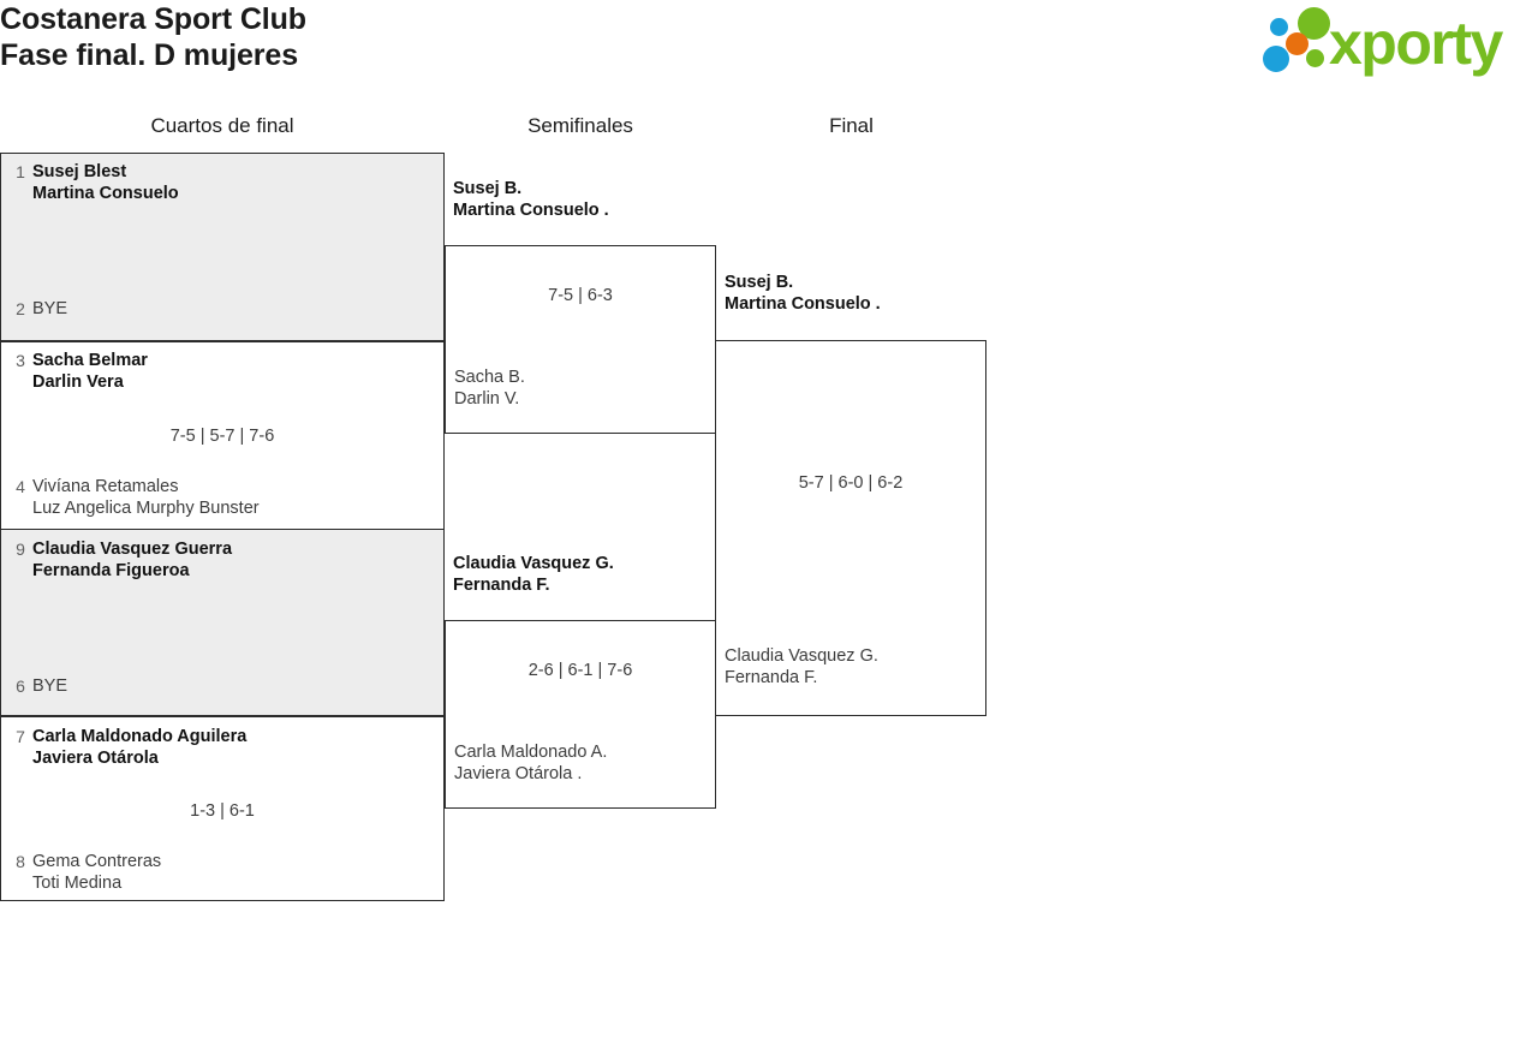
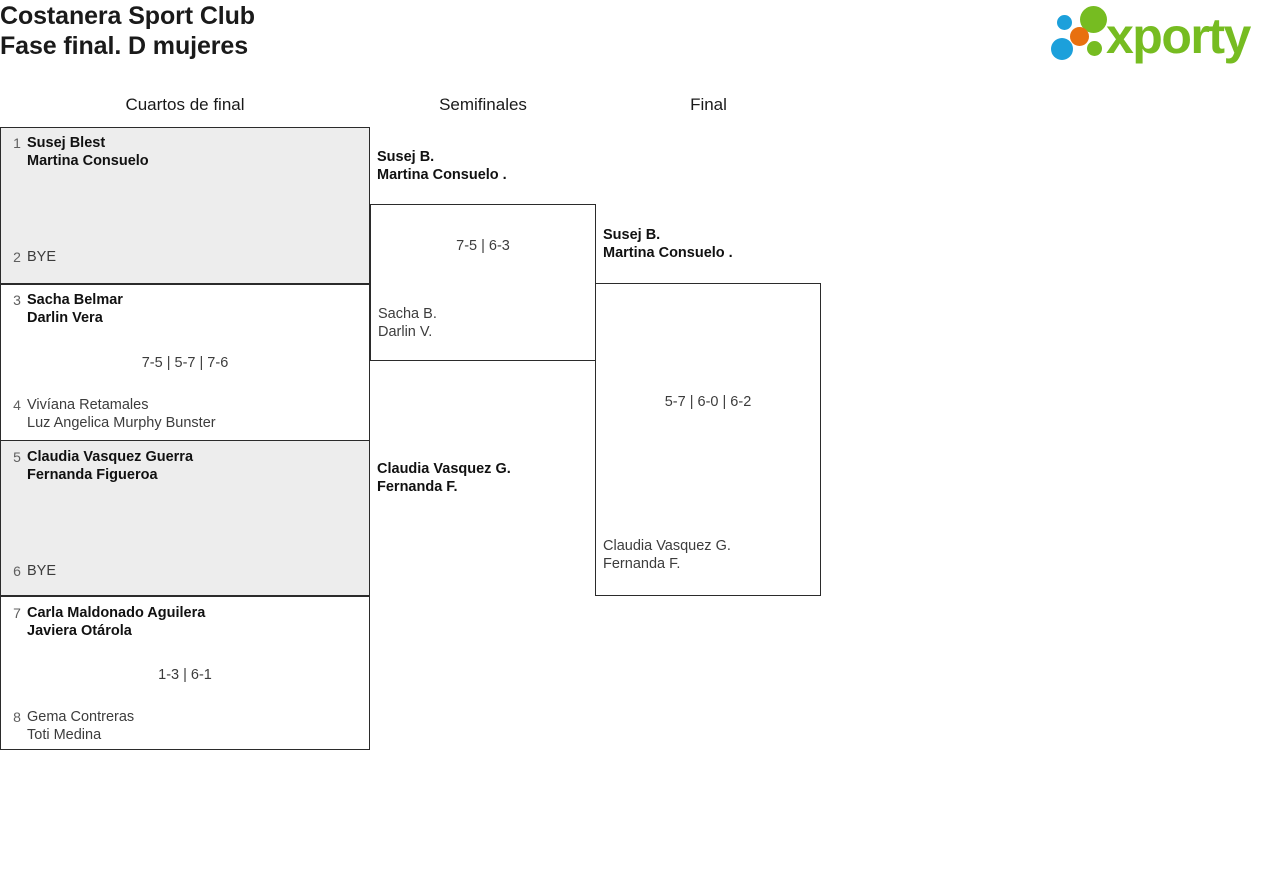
  Costanera Sport Club
  Fase final. D mujeres
  xporty
  Cuartos de final
  Semifinales
  Final
  1
  Susej Blest
  Martina Consuelo
  2
  BYE
  3
  Sacha Belmar
  Darlin Vera
  7-5 | 5-7 | 7-6
  4
  Vivíana Retamales
  Luz Angelica Murphy Bunster
- 9
+ 5
  Claudia Vasquez Guerra
  Fernanda Figueroa
  6
  BYE
  7
  Carla Maldonado Aguilera
  Javiera Otárola
  1-3 | 6-1
  8
  Gema Contreras
  Toti Medina
  Susej B.
  Martina Consuelo .
  7-5 | 6-3
  Sacha B.
  Darlin V.
  Claudia Vasquez G.
  Fernanda F.
- 2-6 | 6-1 | 7-6
- Carla Maldonado A.
- Javiera Otárola .
  Susej B.
  Martina Consuelo .
  5-7 | 6-0 | 6-2
  Claudia Vasquez G.
  Fernanda F.
